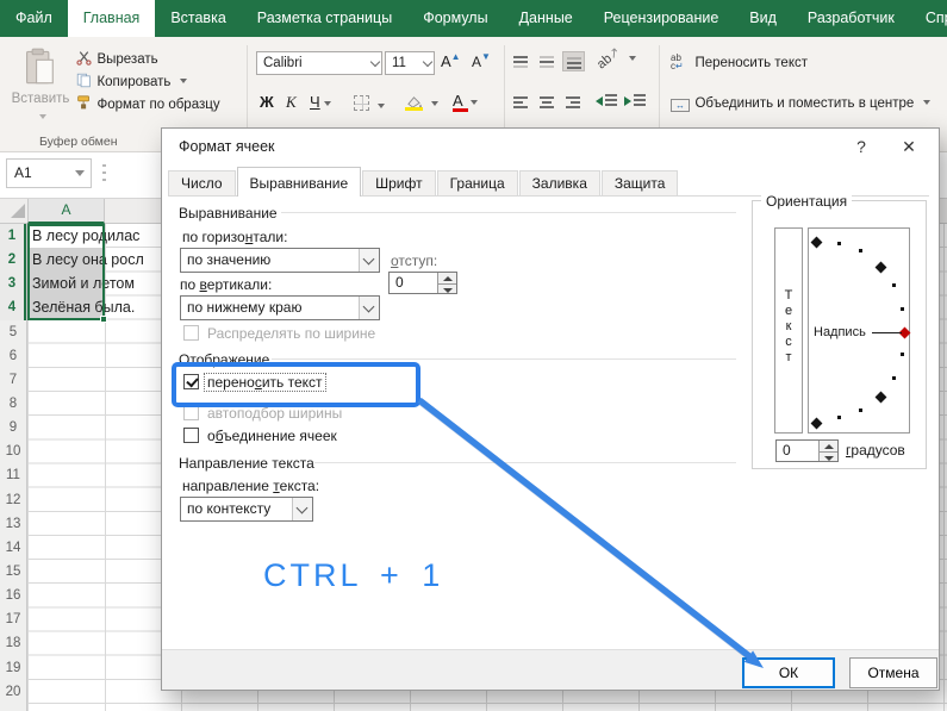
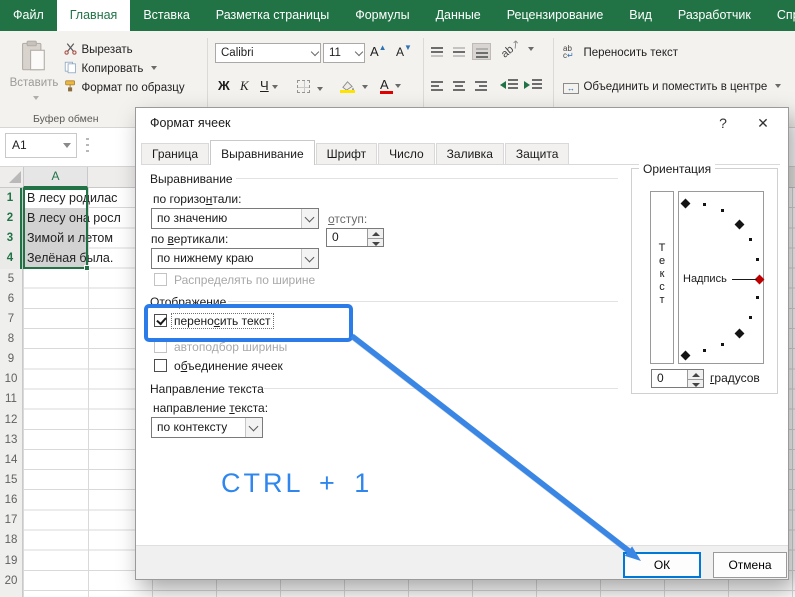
  Файл
  Главная
  Вставка
  Разметка страницы
  Формулы
  Данные
  Рецензирование
  Вид
  Разработчик
  Вставить
  Вырезать
  Копировать
  Формат по образцу
  Буфер обмен
  Calibri
  11
  А▲
  А▼
  Ж
  К
  Ч
  А
  ab
  c↵ Переносить текст
  ↔ Объединить и поместить в центре
  A1
  А
  1
  2
  3
  4
  5
  6
  7
  8
  9
  10
  11
  12
  13
  14
  15
  16
  17
  18
  19
  20
  В лесу родилас
  В лесу она росл
  Зимой и летом
  Зелёная была.
  Формат ячеек
  ?
  ✕
- Число
+ Граница
  Выравнивание
  Шрифт
- Граница
+ Число
  Заливка
  Защита
  Выравнивание
  по горизонтали:
  по значению
  отступ:
  0
  по вертикали:
  по нижнему краю
  Распределять по ширине
  Отображение
  переносить текст
  автоподбор ширины
  объединение ячеек
  Направление текста
  направление текста:
  по контексту
  CTRL + 1
  Ориентация
  Т
  е
  к
  с
  т
  Надпись
  0
  градусов
  ОК
  Отмена
